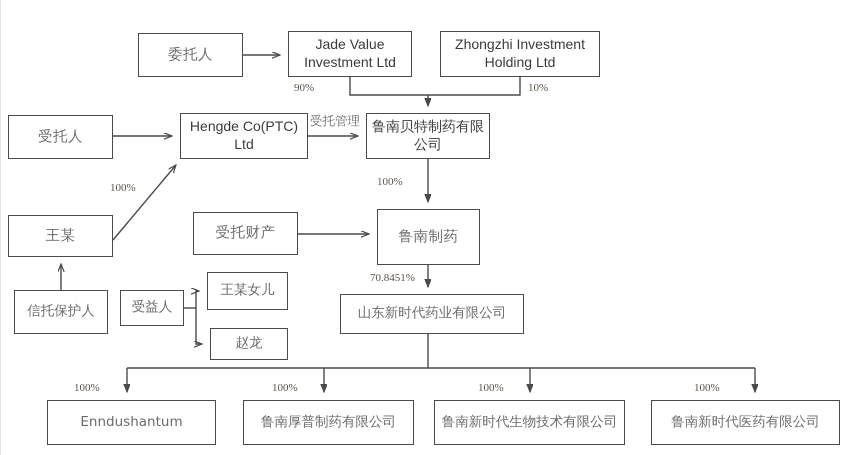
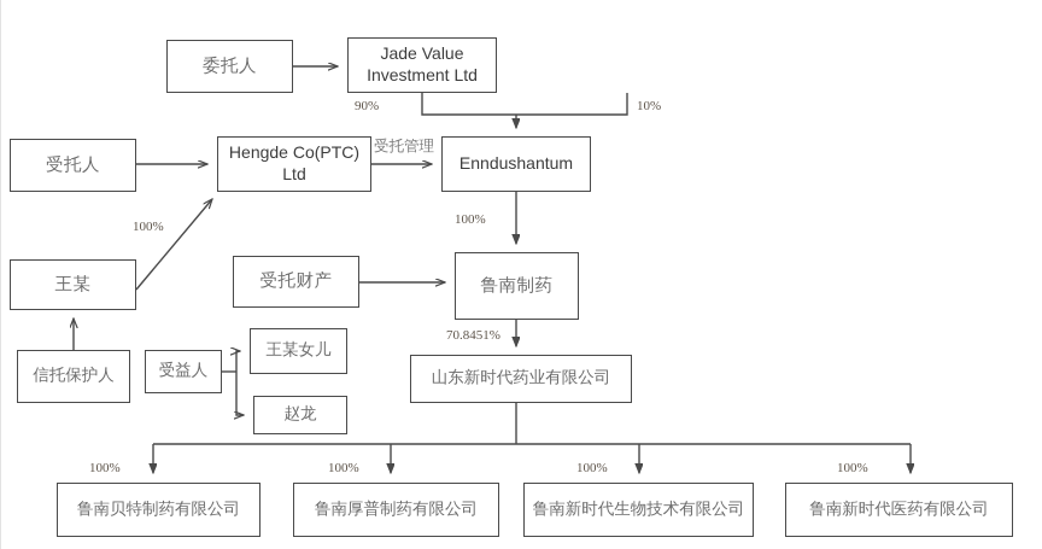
  委托人
  Jade Value
  Investment Ltd
- Zhongzhi Investment
- Holding Ltd
  受托人
  Hengde Co(PTC)
  Ltd
- 鲁南贝特制药有限公司
+ Enndushantum
  王某
  受托财产
  鲁南制药
  信托保护人
  受益人
  王某女儿
  赵龙
  山东新时代药业有限公司
- Enndushantum
+ 鲁南贝特制药有限公司
  鲁南厚普制药有限公司
  鲁南新时代生物技术有限公司
  鲁南新时代医药有限公司
  90%
  10%
  受托管理
  100%
  100%
  70.8451%
  100%
  100%
  100%
  100%
